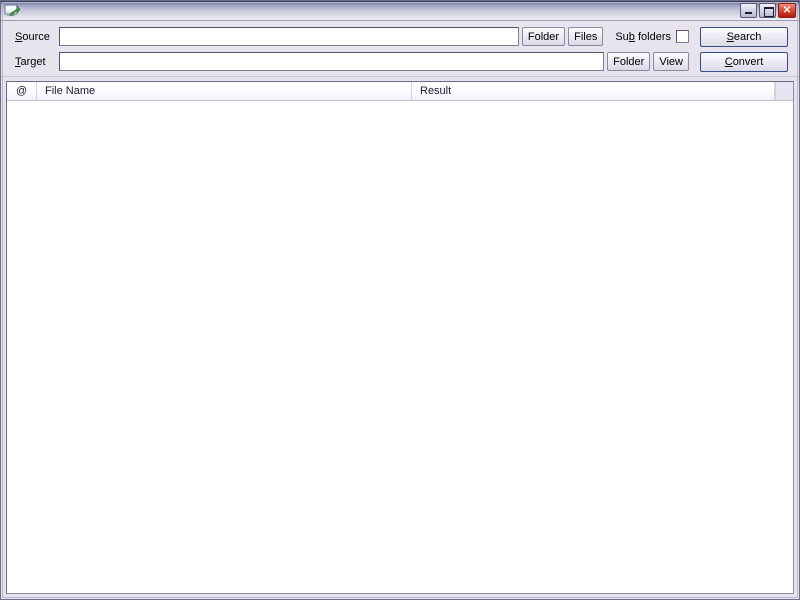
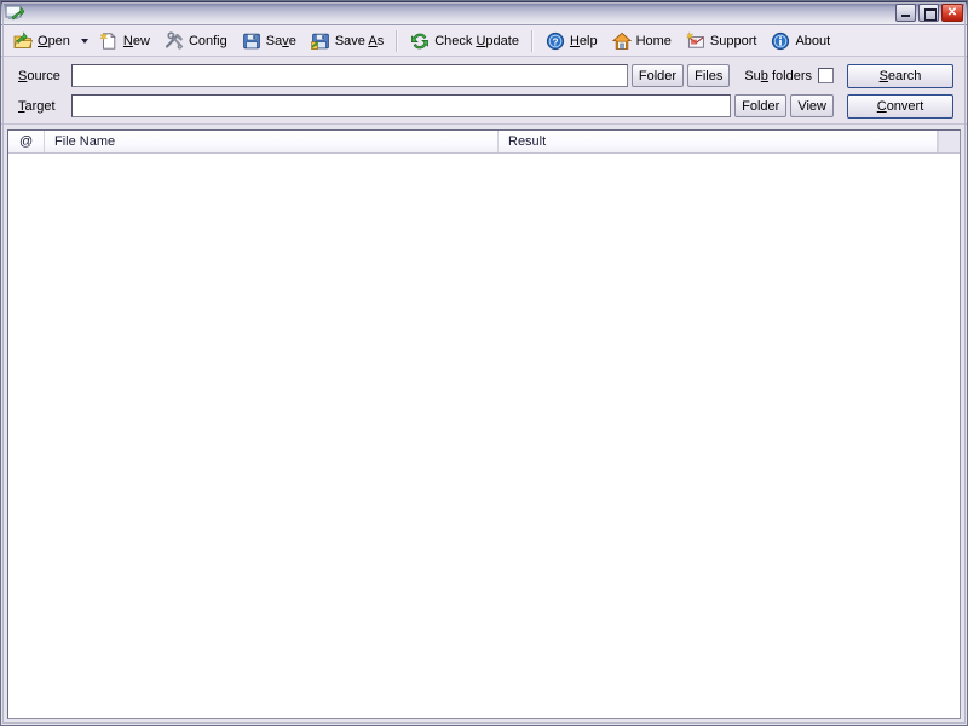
  ✕
+ Open
+ New
+ Config
+ Save
+ Save As
+ Check Update
+ ?
+ Help
+ Home
+ Support
+ About
  Source
  Folder
  Files
  Sub folders
  Search
  Target
  Folder
  View
  Convert
  @
  File Name
  Result
